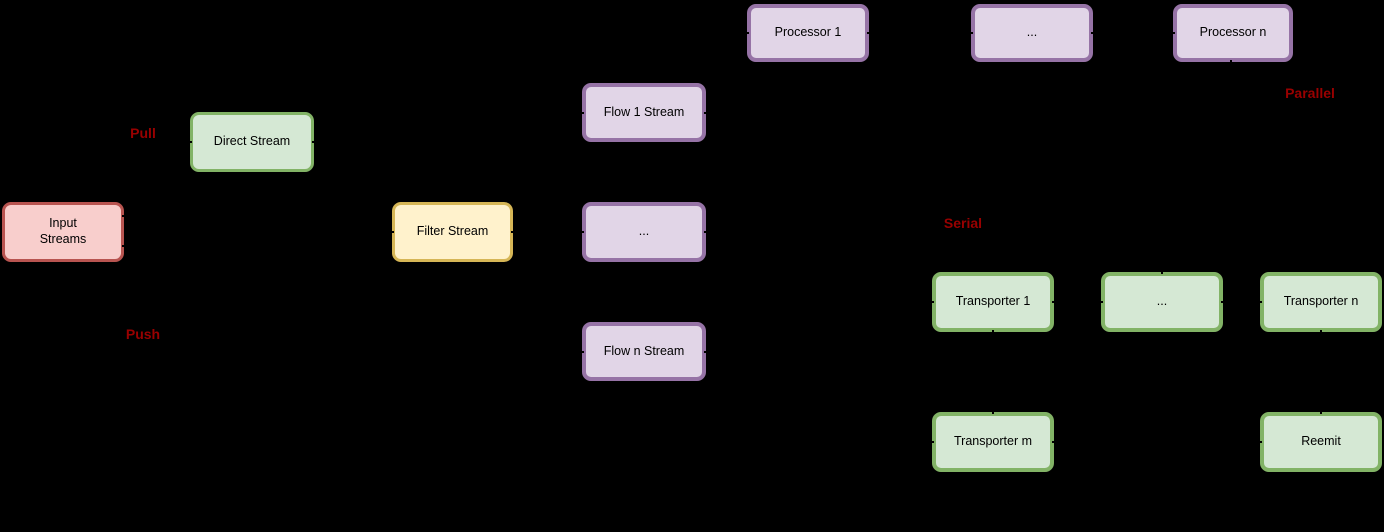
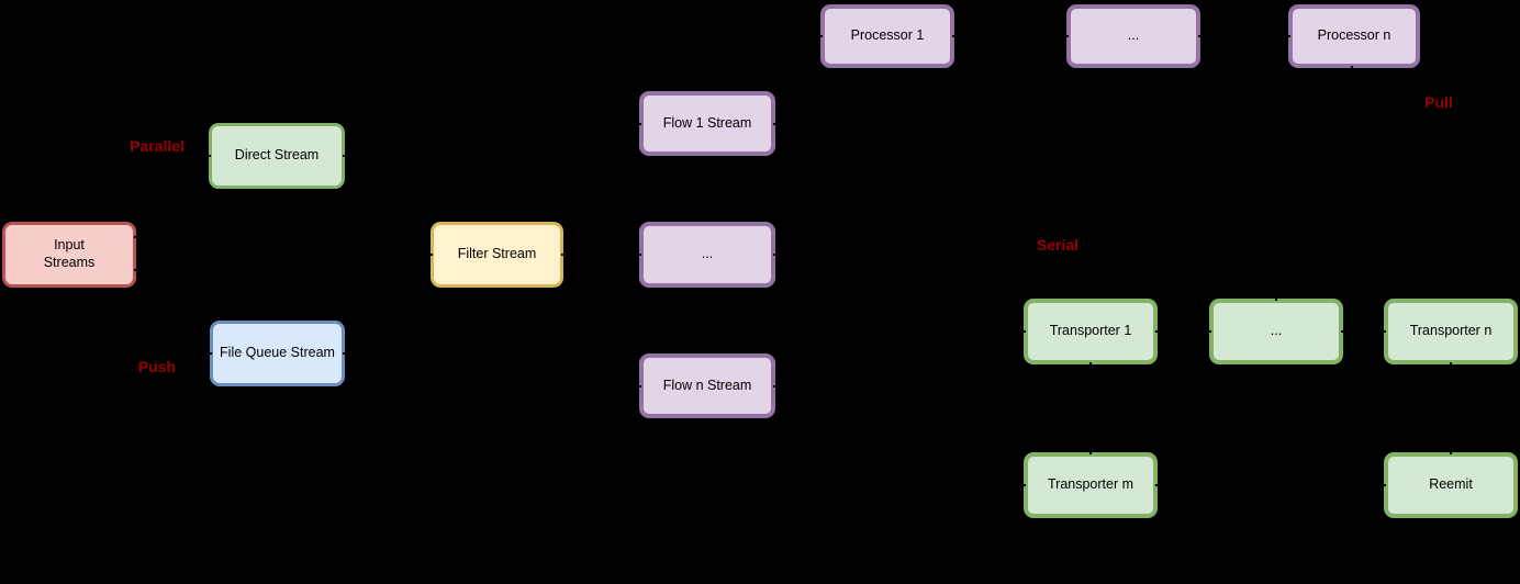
  Input
  Streams
  Direct Stream
+ File Queue Stream
  Filter Stream
  Flow 1 Stream
  ...
  Flow n Stream
  Processor 1
  ...
  Processor n
  Transporter 1
  ...
  Transporter n
  Transporter m
  Reemit
- Pull
+ Parallel
  Push
- Parallel
+ Pull
  Serial
